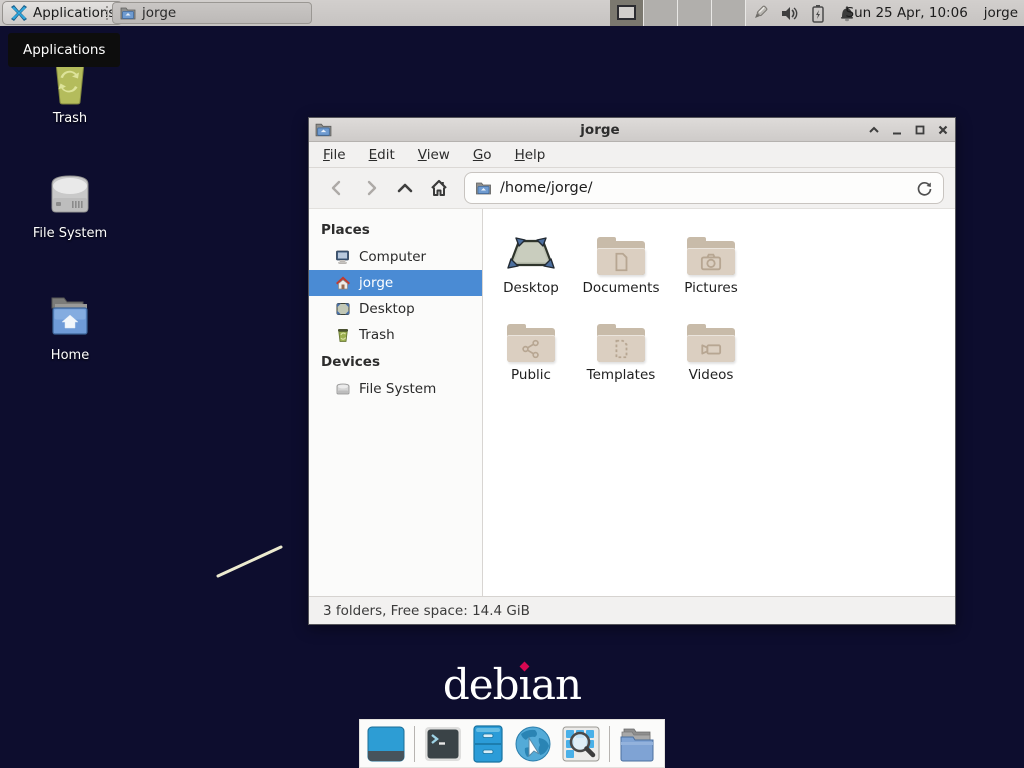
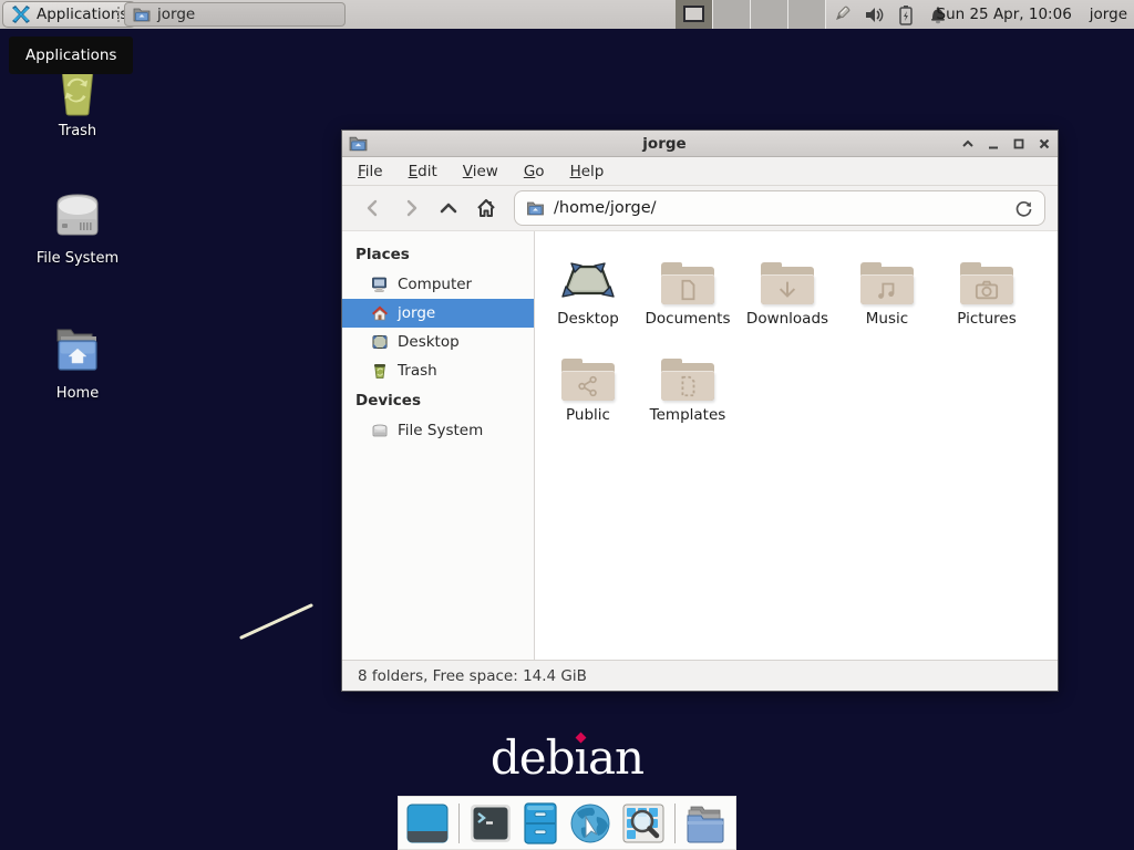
  Applicatio
  jorge
  Sun 25 Apr, 10:06
  jorge
  Applications
  Trash
  File System
  Home
  jorge
  File
  Edit
  View
  Go
  Help
  /home/jorge/
  Places
  Computer
  jorge
  Desktop
  Trash
  Devices
  File System
  Desktop
  Documents
+ Downloads
+ Music
  Pictures
  Public
  Templates
- Videos
- 3 folders, Free space: 14.4 GiB
+ 8 folders, Free space: 14.4 GiB
  debıan
